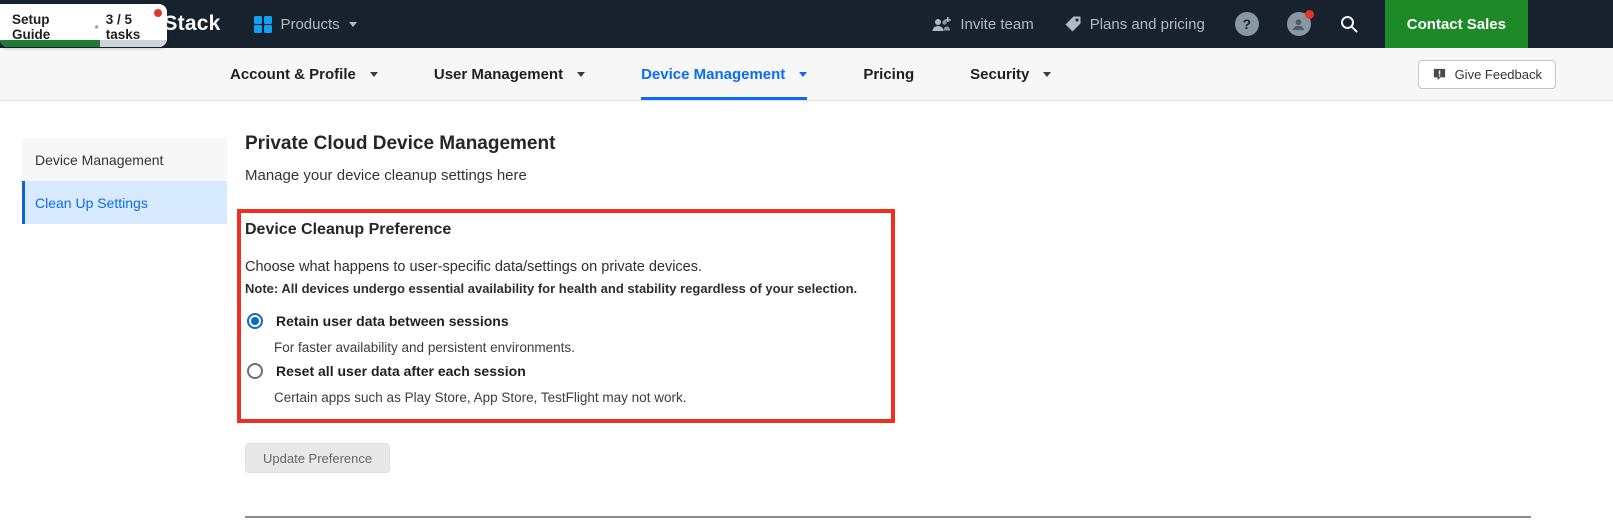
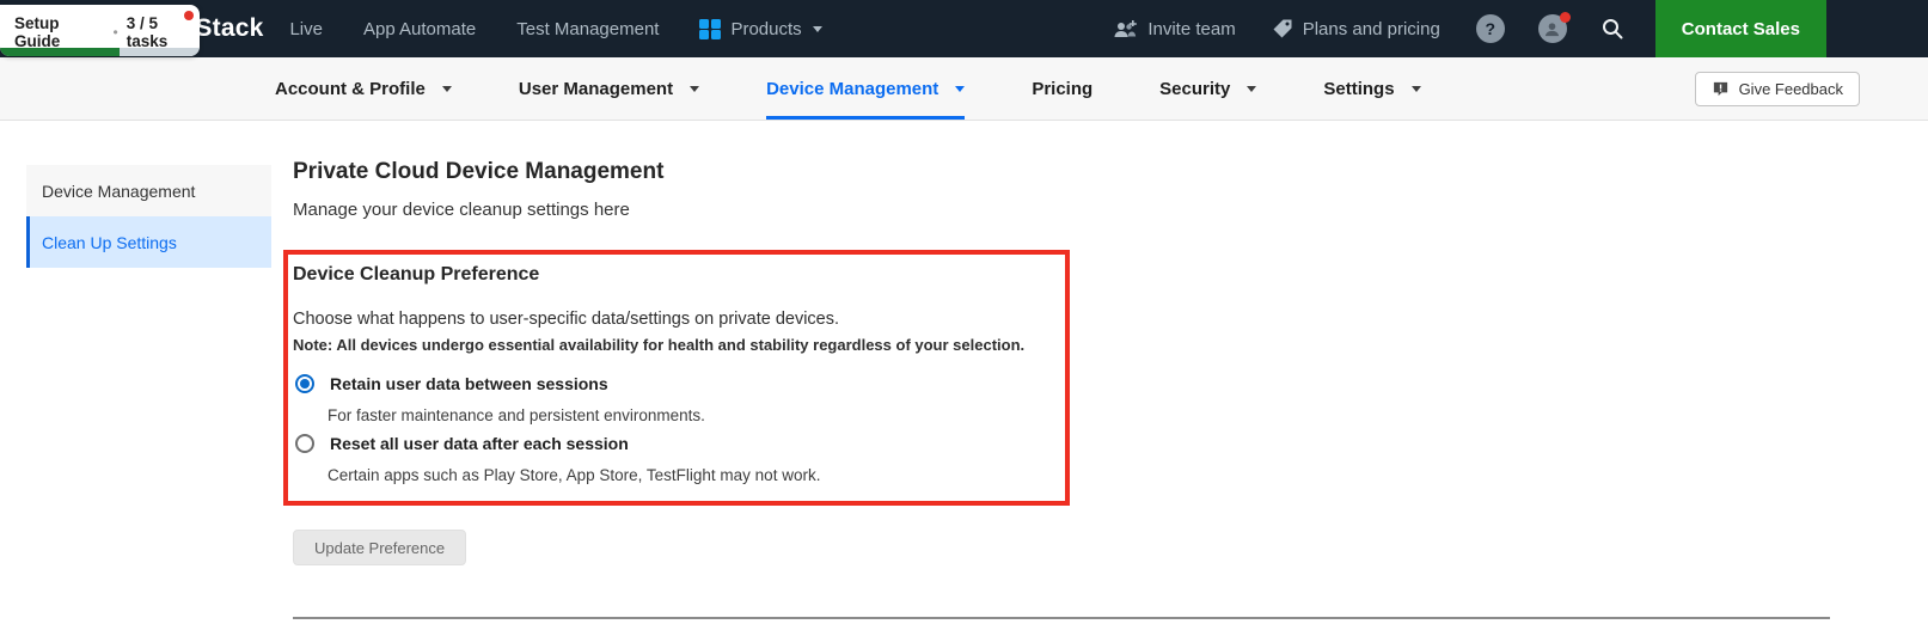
+ Live
+ App Automate
+ Test Management
  Products
  Invite team
  Plans and pricing
  ?
  Contact Sales
  Account & Profile
  User Management
  Device Management
  Pricing
  Security
+ Settings
  Give Feedback
  Setup Guide
  •
  3 / 5 tasks
  Device Management
  Clean Up Settings
  Private Cloud Device Management
  Manage your device cleanup settings here
  Device Cleanup Preference
  Choose what happens to user-specific data/settings on private devices.
  Note: All devices undergo essential availability for health and stability regardless of your selection.
  Retain user data between sessions
- For faster availability and persistent environments.
+ For faster maintenance and persistent environments.
  Reset all user data after each session
  Certain apps such as Play Store, App Store, TestFlight may not work.
  Update Preference
